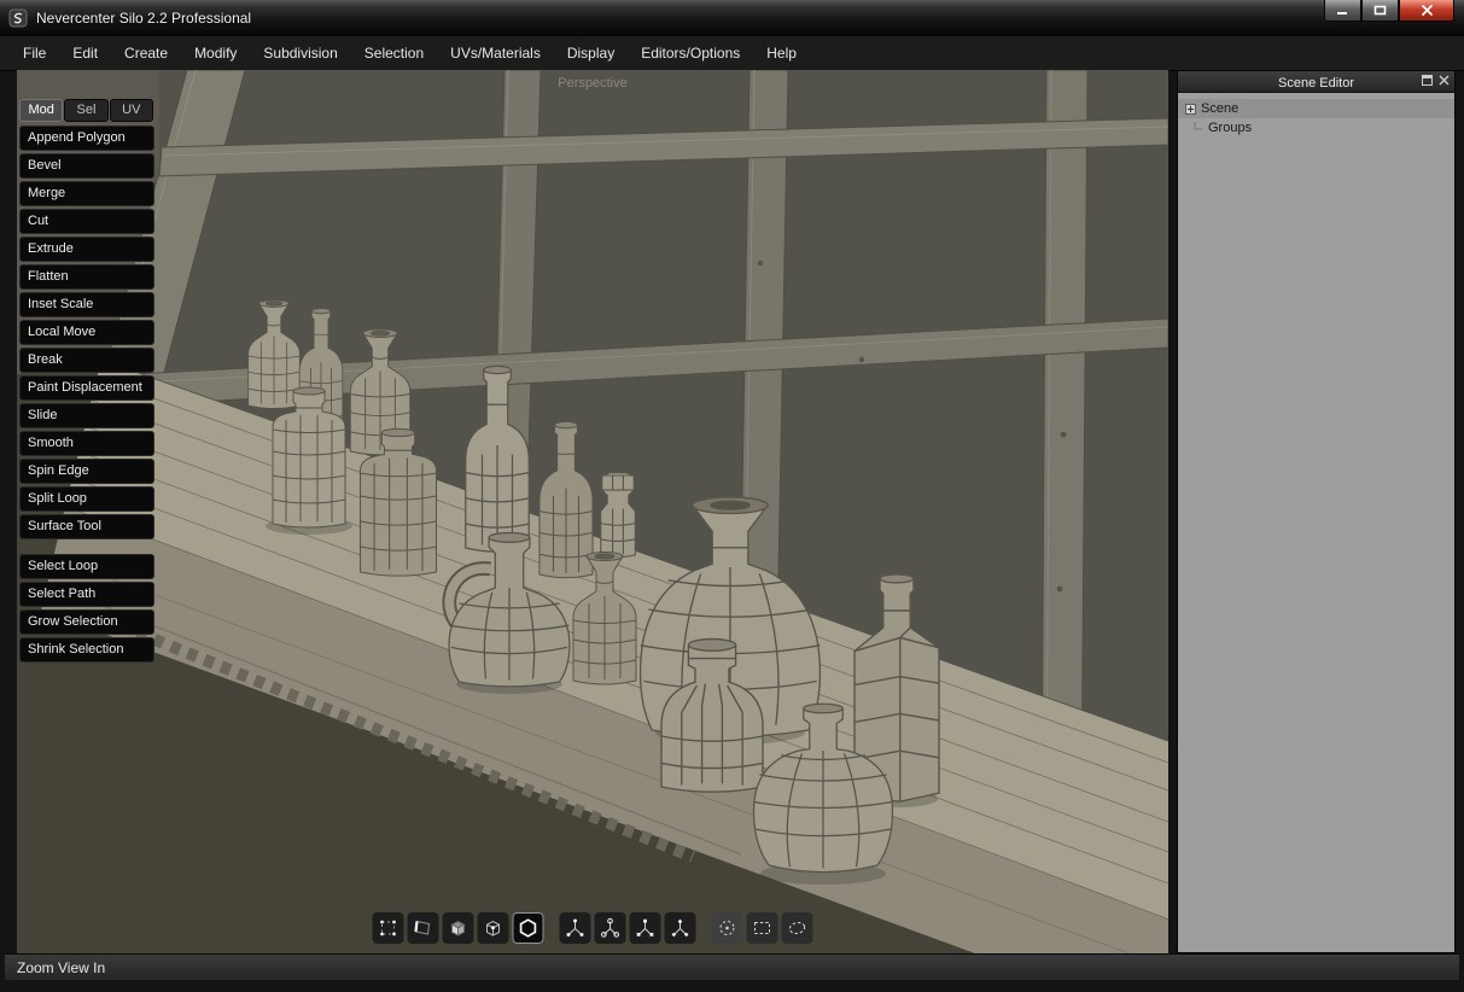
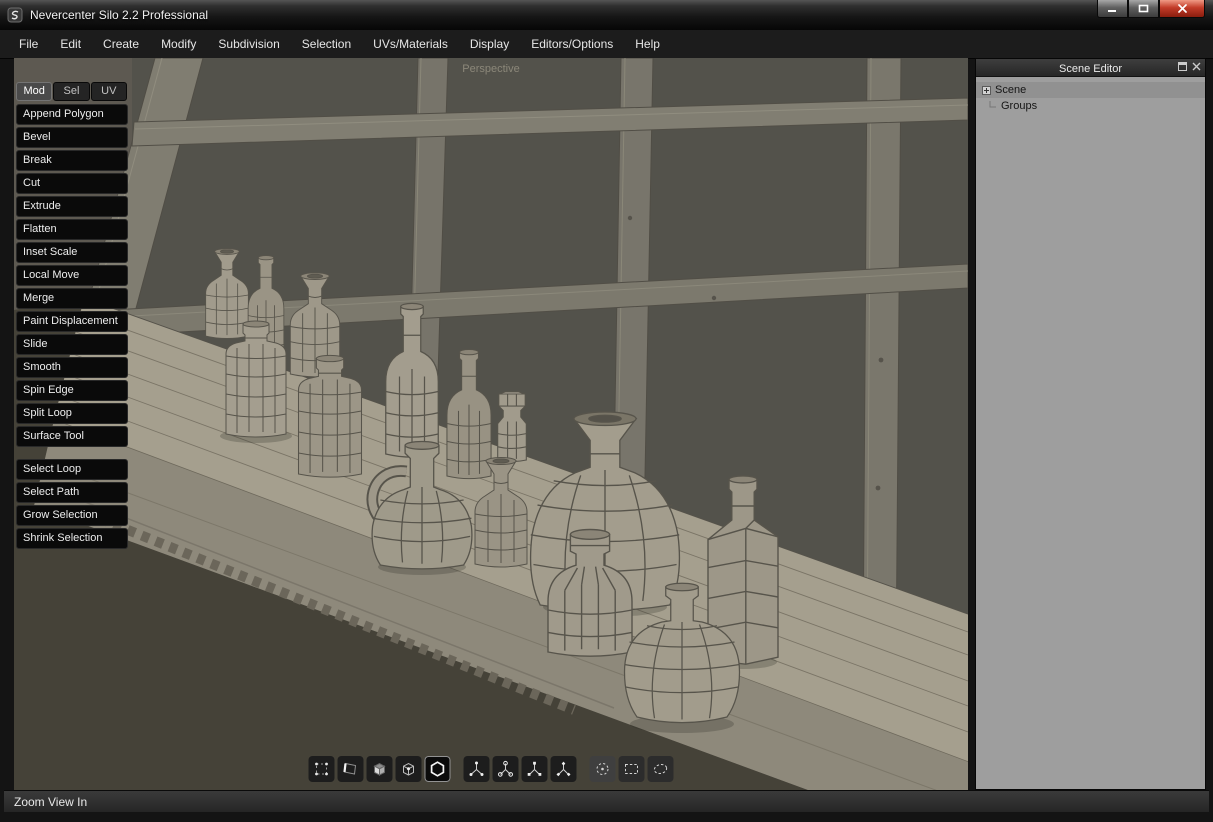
  Nevercenter Silo 2.2 Professional
  File
  Edit
  Create
  Modify
  Subdivision
  Selection
  UVs/Materials
  Display
  Editors/Options
  Help
  Perspective
  Mod
  Sel
  UV
  Append Polygon
  Bevel
- Merge
+ Break
  Cut
  Extrude
  Flatten
  Inset Scale
  Local Move
- Break
+ Merge
  Paint Displacement
  Slide
  Smooth
  Spin Edge
  Split Loop
  Surface Tool
  Select Loop
  Select Path
  Grow Selection
  Shrink Selection
  Scene Editor
  Scene
  Groups
  Zoom View In
